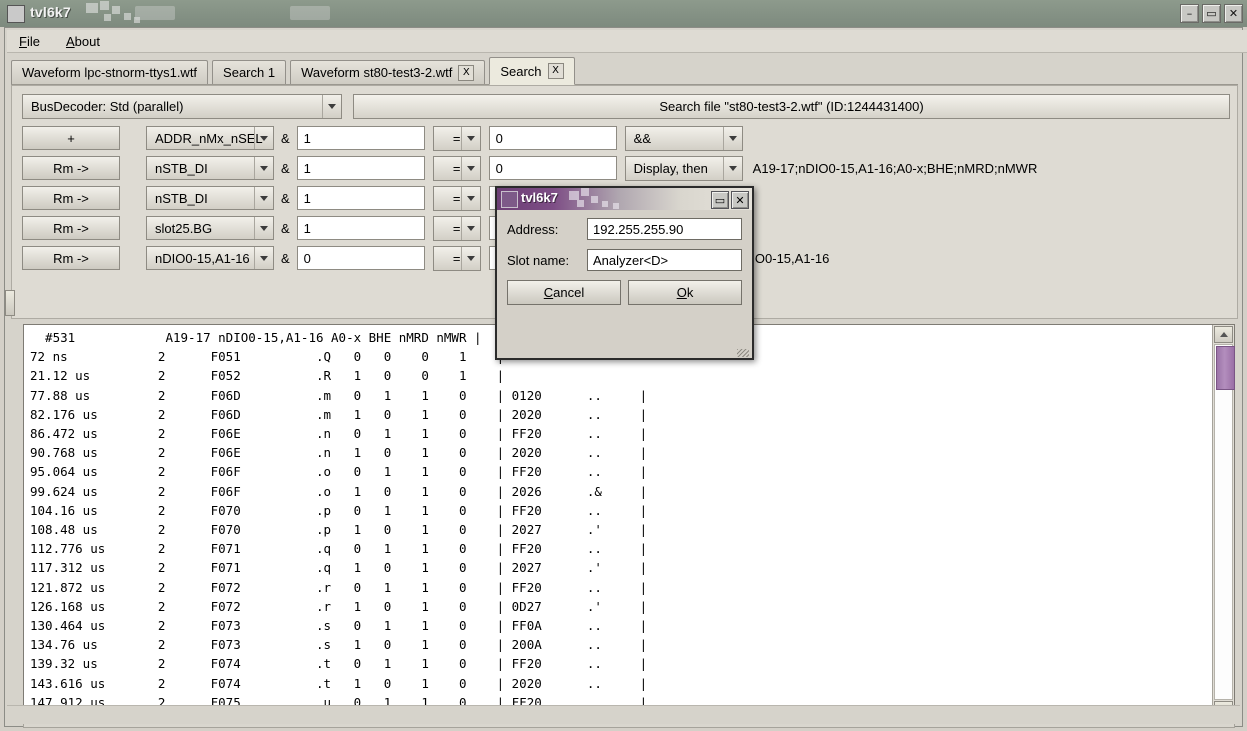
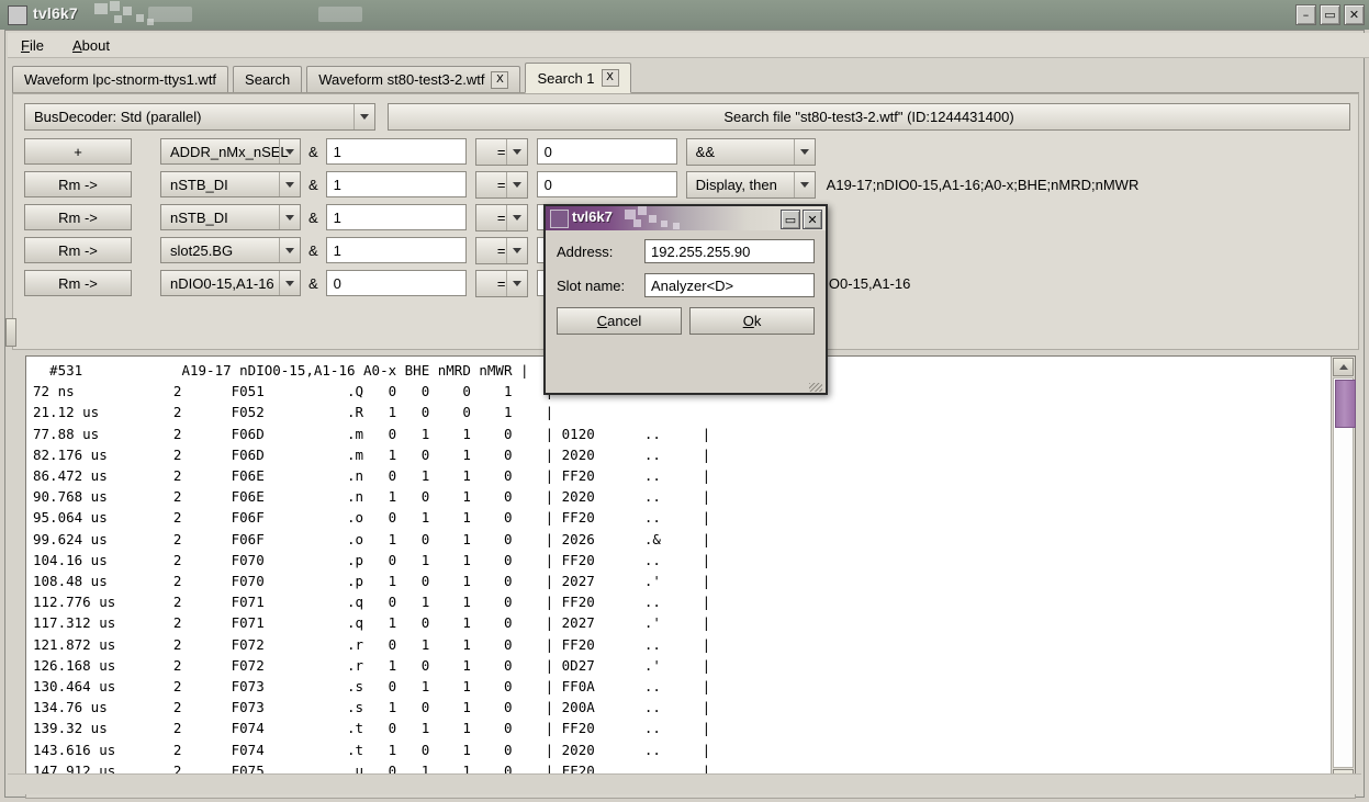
  tvl6k7
  –
  ▭
  ✕
  File
  About
  Waveform lpc-stnorm-ttys1.wtf
- Search 1
+ Search
  Waveform st80-test3-2.wtf
  X
- Search
+ Search 1
  X
  BusDecoder: Std (parallel)
  Search file "st80-test3-2.wtf" (ID:1244431400)
  +
  ADDR_nMx_nSEL
  &
  1
  =
  0
  &&
  Rm ->
  nSTB_DI
  &
  1
  =
  0
  Display, then
  A19-17;nDIO0-15,A1-16;A0-x;BHE;nMRD;nMWR
  Rm ->
  nSTB_DI
  &
  1
  =
  Rm ->
  slot25.BG
  &
  1
  =
  Rm ->
  nDIO0-15,A1-16
  &
  0
  =
  O0-15,A1-16
  #531 A19-17 nDIO0-15,A1-16 A0-x BHE nMRD nMWR |
  72 ns 2 F051 .Q 0 0 0 1
  21.12 us 2 F052 .R 1 0 0 1 |
  77.88 us 2 F06D .m 0 1 1 0 | 0120 .. |
  82.176 us 2 F06D .m 1 0 1 0 | 2020 .. |
  86.472 us 2 F06E .n 0 1 1 0 | FF20 .. |
  90.768 us 2 F06E .n 1 0 1 0 | 2020 .. |
  95.064 us 2 F06F .o 0 1 1 0 | FF20 .. |
  99.624 us 2 F06F .o 1 0 1 0 | 2026 .& |
  104.16 us 2 F070 .p 0 1 1 0 | FF20 .. |
  108.48 us 2 F070 .p 1 0 1 0 | 2027 .' |
  112.776 us 2 F071 .q 0 1 1 0 | FF20 .. |
  117.312 us 2 F071 .q 1 0 1 0 | 2027 .' |
  121.872 us 2 F072 .r 0 1 1 0 | FF20 .. |
  126.168 us 2 F072 .r 1 0 1 0 | 0D27 .' |
  130.464 us 2 F073 .s 0 1 1 0 | FF0A .. |
  134.76 us 2 F073 .s 1 0 1 0 | 200A .. |
  139.32 us 2 F074 .t 0 1 1 0 | FF20 .. |
  143.616 us 2 F074 .t 1 0 1 0 | 2020 .. |
  147.912 us 2 F075 .u 0 1 1 0 | FF20 .. |
  tvl6k7
  ▭
  ✕
  Address:
  192.255.255.90
  Slot name:
  Analyzer<D>
  C
  ancel
  O
  k
